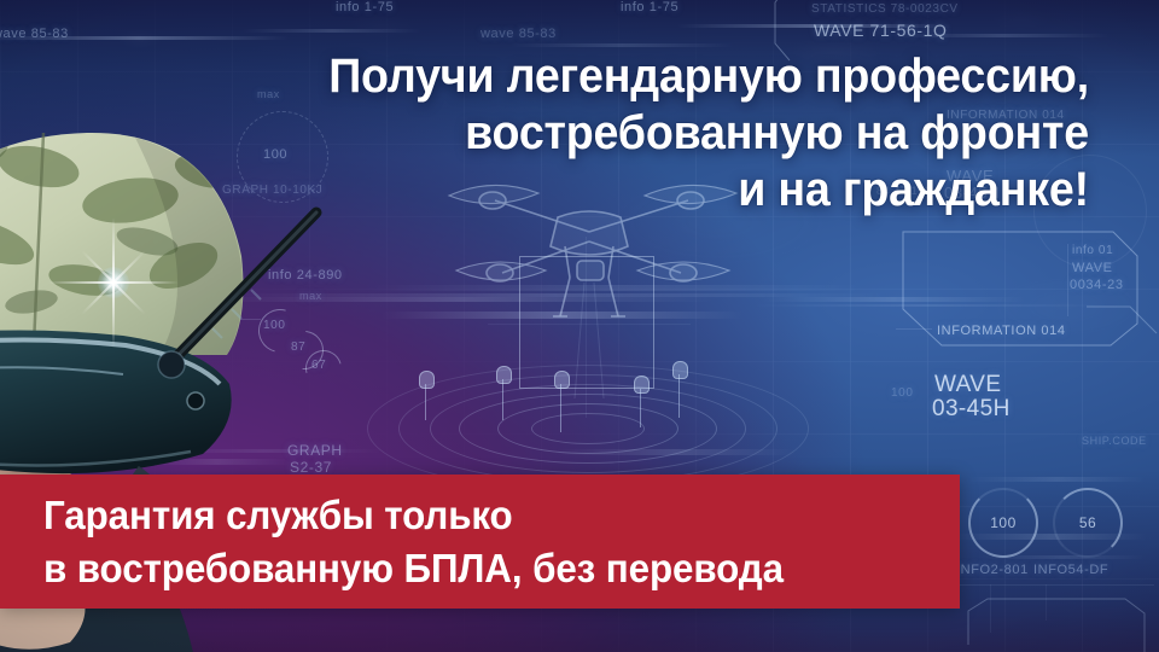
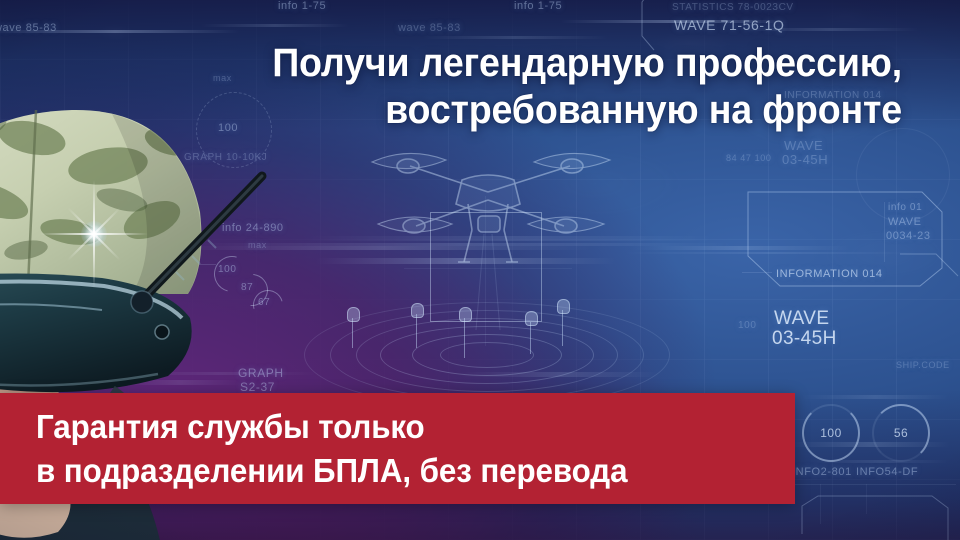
  Получи легендарную профессию,
  востребованную на фронте
- и на гражданке!
  Гарантия службы только
- в востребованную БПЛА, без перевода
+ в подразделении БПЛА, без перевода
